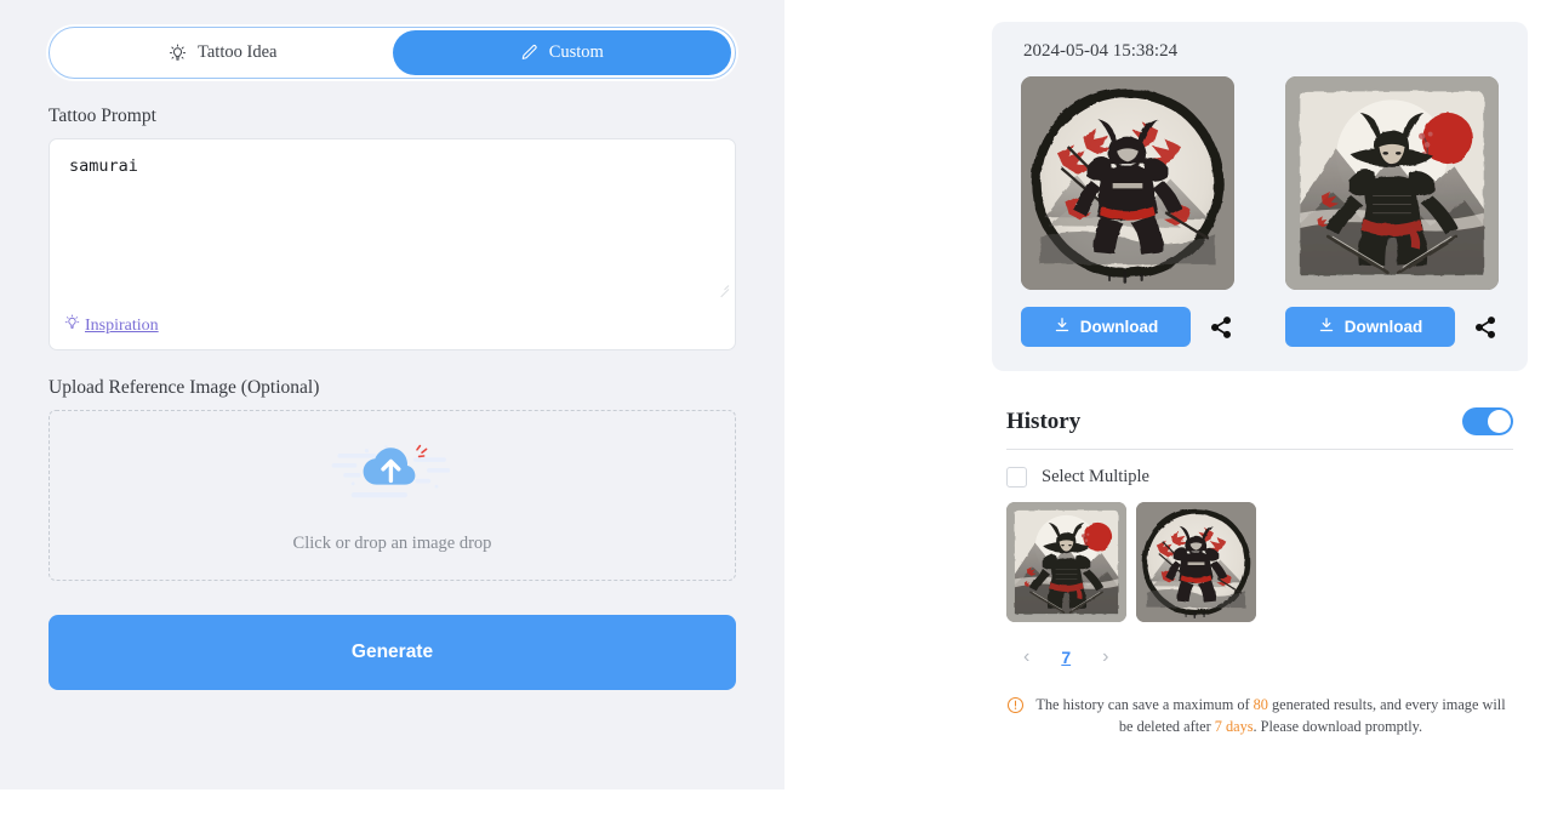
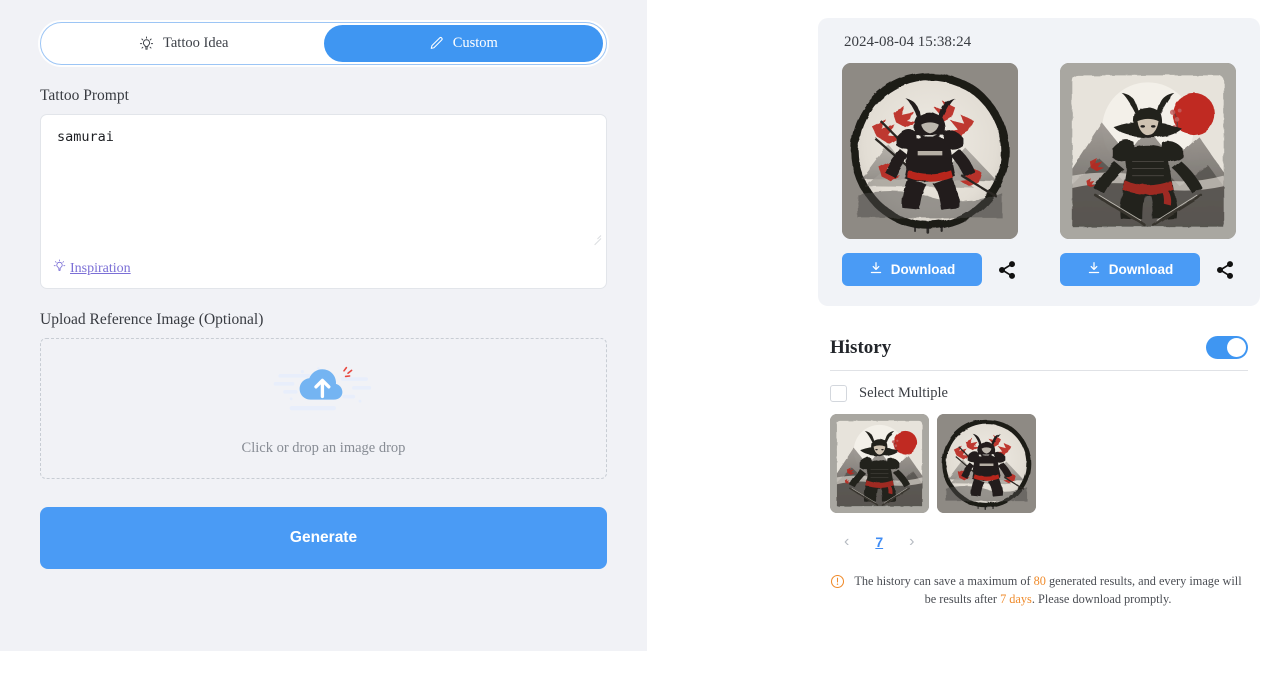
  Tattoo Idea
  Custom
  Tattoo Prompt
  samurai
  Inspiration
  Upload Reference Image (Optional)
  Click or drop an image drop
  Generate
- 2024-05-04 15:38:24
+ 2024-08-04 15:38:24
  Download
  Download
  History
  Select Multiple
  ‹
  7
  ›
- The history can save a maximum of 80 generated results, and every image will be deleted after 7 days. Please download promptly.
+ The history can save a maximum of 80 generated results, and every image will be results after 7 days. Please download promptly.
